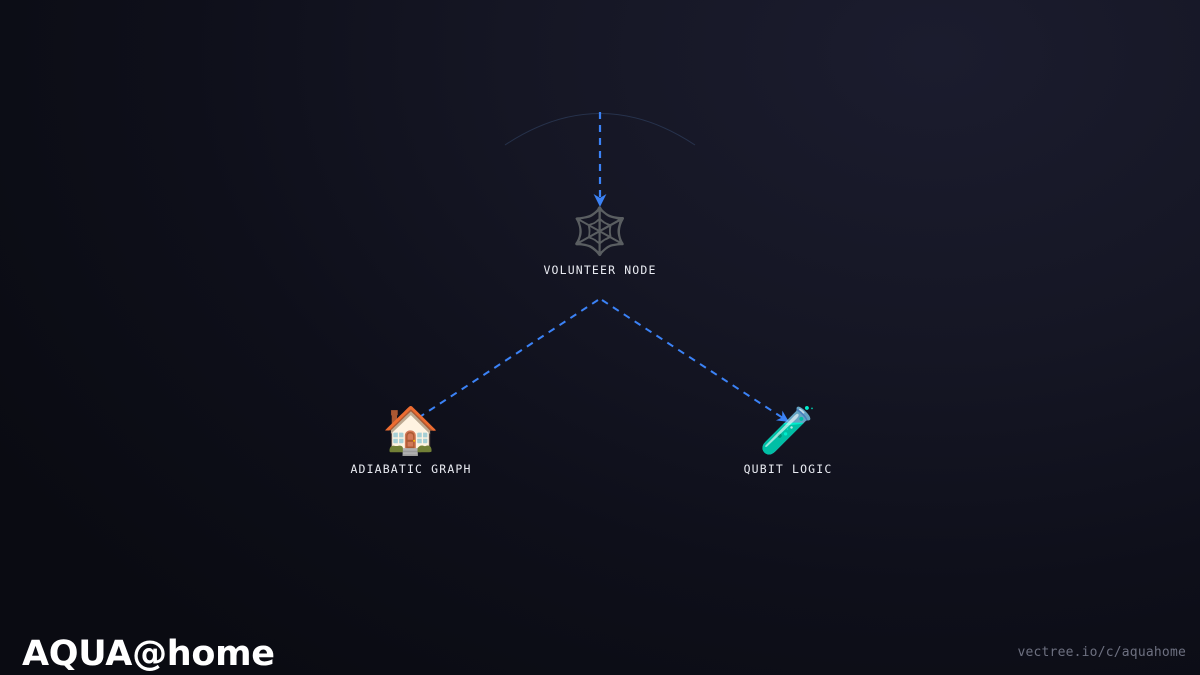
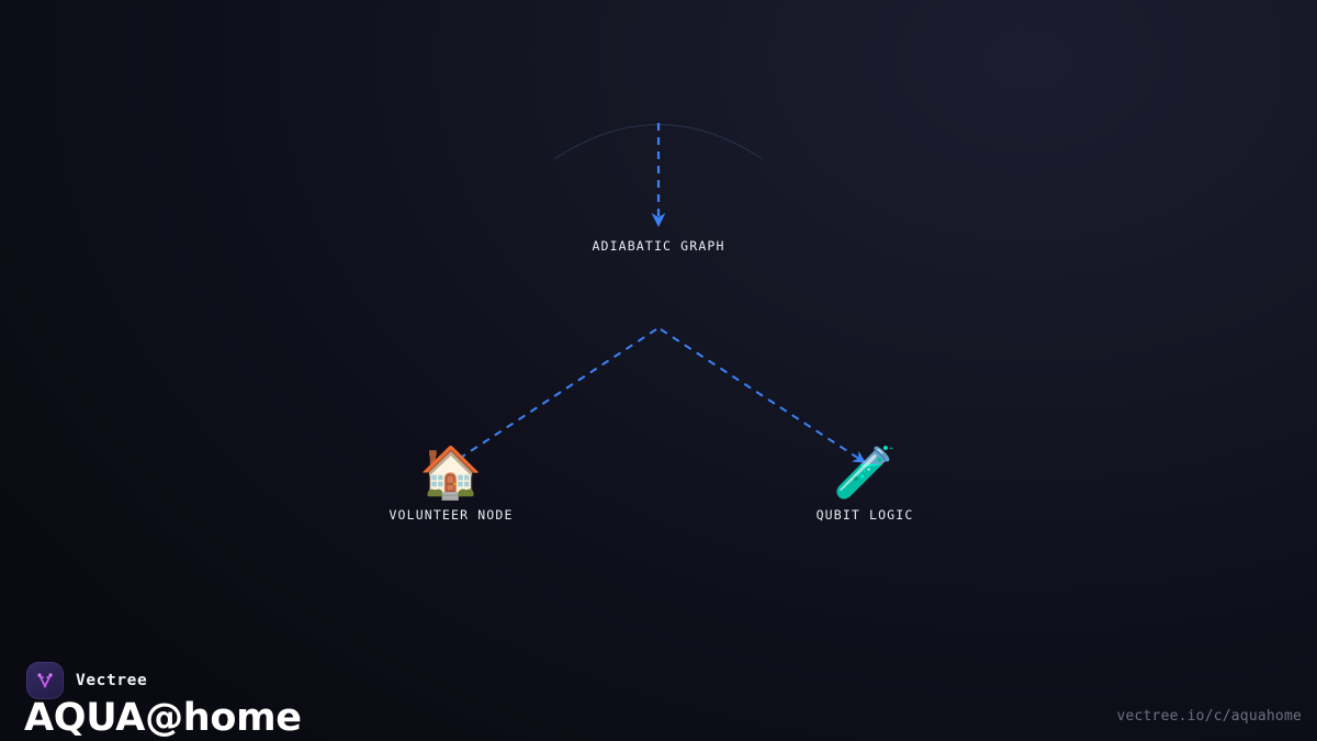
- 🕸️
- VOLUNTEER NODE
+ ADIABATIC GRAPH
  🏠
- ADIABATIC GRAPH
+ VOLUNTEER NODE
  🧪
  QUBIT LOGIC
+ Vectree
  AQUA@home
  vectree.io/c/aquahome
